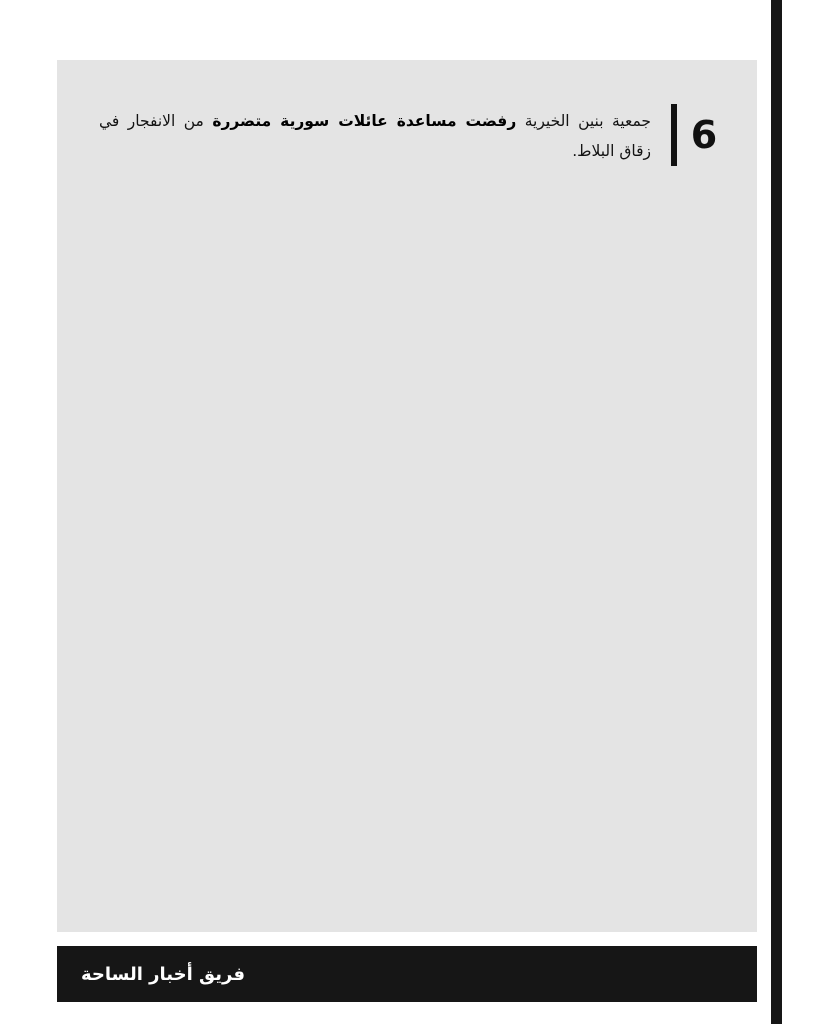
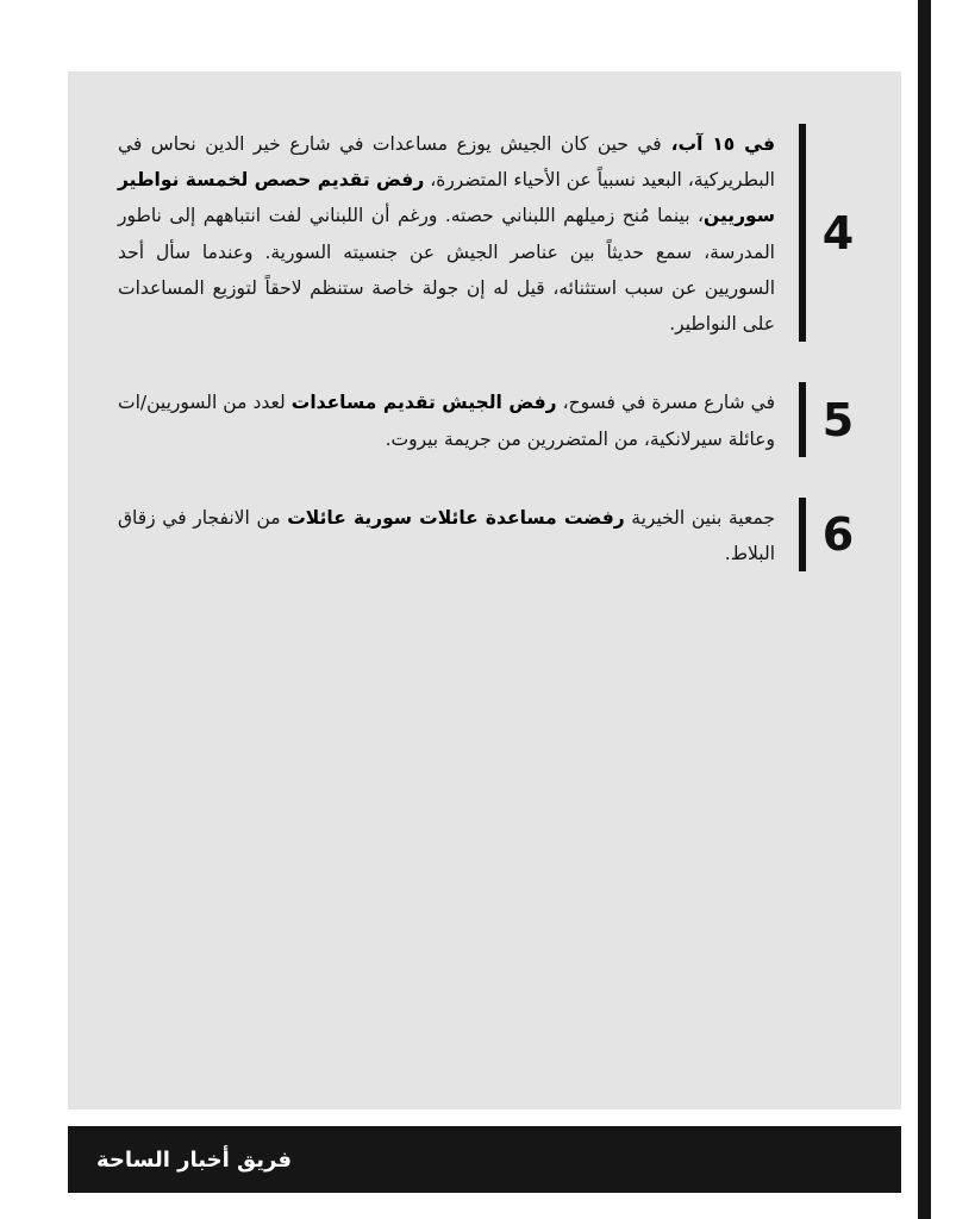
+ 4
+ في ١٥ آب، في حين كان الجيش يوزع مساعدات في شارع خير الدين نحاس في البطريركية، البعيد نسبياً عن الأحياء المتضررة، رفض تقديم حصص لخمسة نواطير سوريين، بينما مُنح زميلهم اللبناني حصته. ورغم أن اللبناني لفت انتباههم إلى ناطور المدرسة، سمع حديثاً بين عناصر الجيش عن جنسيته السورية. وعندما سأل أحد السوريين عن سبب استثنائه، قيل له إن جولة خاصة ستنظم لاحقاً لتوزيع المساعدات على النواطير.
+ 5
+ في شارع مسرة في فسوح، رفض الجيش تقديم مساعدات لعدد من السوريين/ات وعائلة سيرلانكية، من المتضررين من جريمة بيروت.
  6
- جمعية بنين الخيرية رفضت مساعدة عائلات سورية متضررة من الانفجار في زقاق البلاط.
+ جمعية بنين الخيرية رفضت مساعدة عائلات سورية عائلات من الانفجار في زقاق البلاط.
  فريق أخبار الساحة
